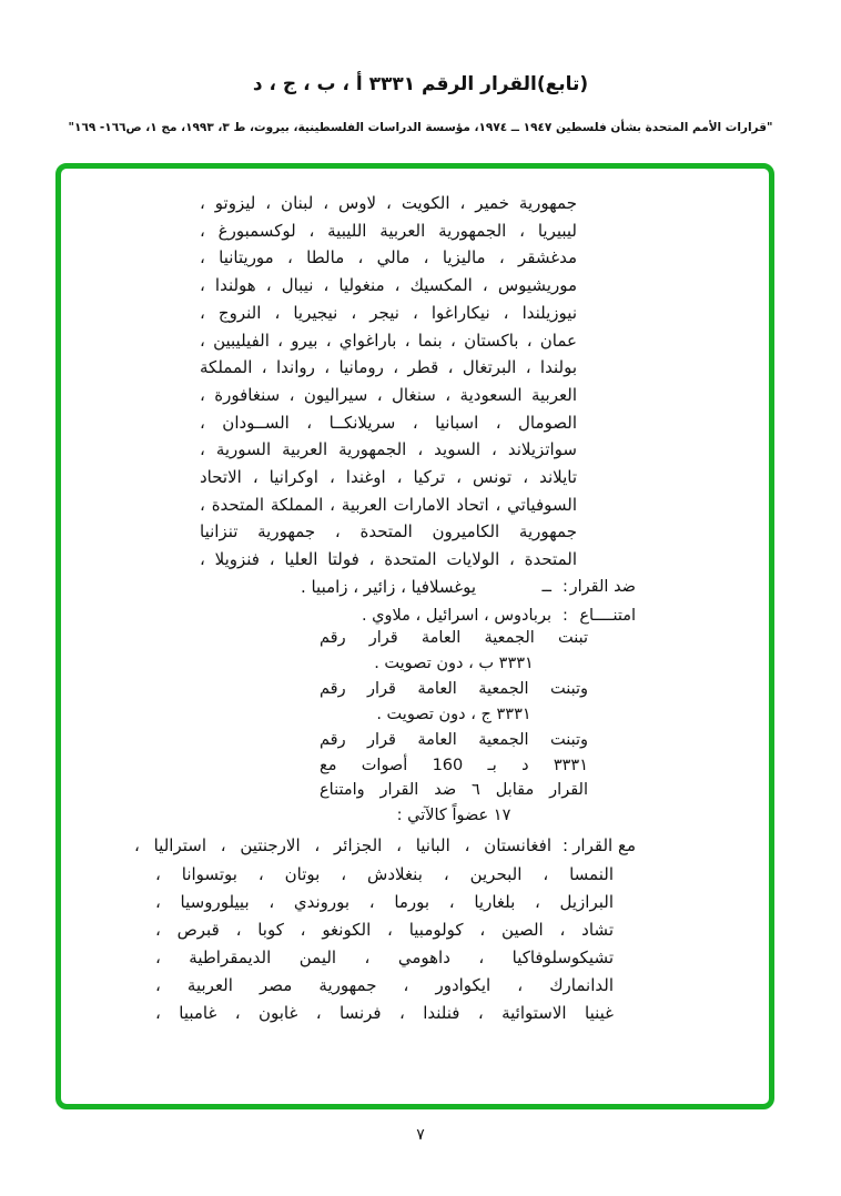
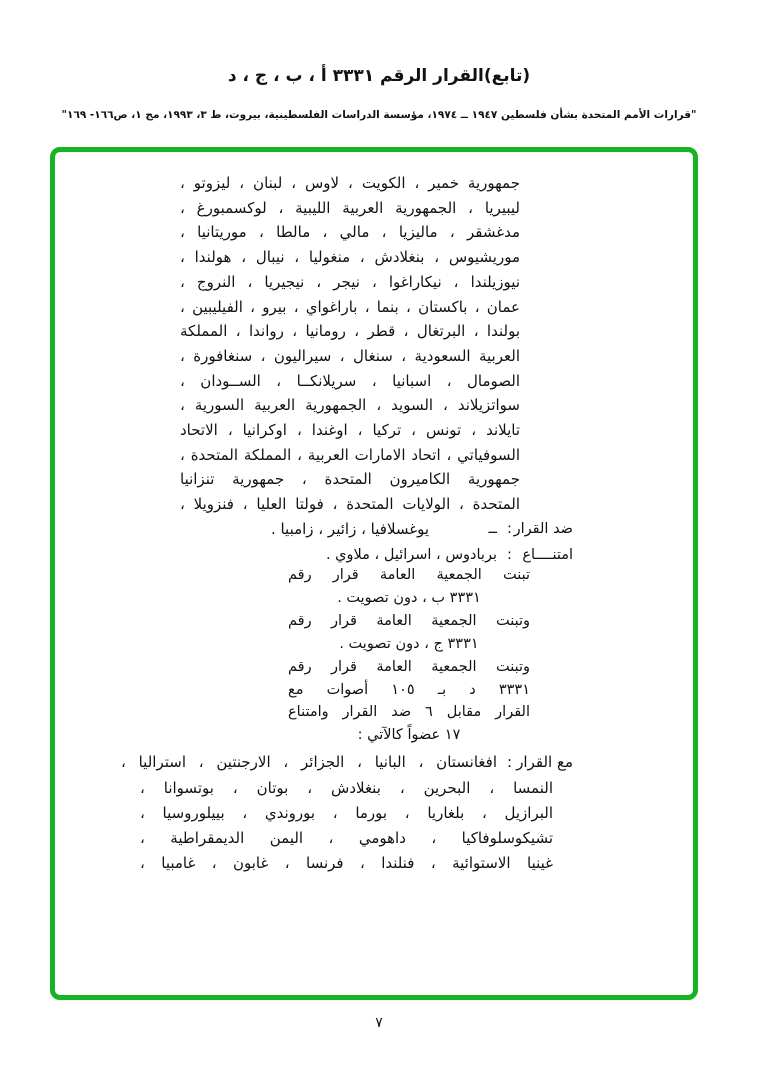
  (تابع)القرار الرقم ٣٣٣١ أ ، ب ، ج ، د
  "قرارات الأمم المتحدة بشأن فلسطين ١٩٤٧ ــ ١٩٧٤، مؤسسة الدراسات الفلسطينية، بيروت، ط ٣، ١٩٩٣، مج ١، ص١٦٦- ١٦٩"
  جمهورية خمير ، الكويت ، لاوس ، لبنان ، ليزوتو ،
  ليبيريا ، الجمهورية العربية الليبية ، لوكسمبورغ ،
  مدغشقر ، ماليزيا ، مالي ، مالطا ، موريتانيا ،
- موريشيوس ، المكسيك ، منغوليا ، نيبال ، هولندا ،
+ موريشيوس ، بنغلادش ، منغوليا ، نيبال ، هولندا ،
  نيوزيلندا ، نيكاراغوا ، نيجر ، نيجيريا ، النروج ،
  عمان ، باكستان ، بنما ، باراغواي ، بيرو ، الفيليبين ،
  بولندا ، البرتغال ، قطر ، رومانيا ، رواندا ، المملكة
  العربية السعودية ، سنغال ، سيراليون ، سنغافورة ،
  الصومال ، اسبانيا ، سريلانكــا ، الســودان ،
  سواتزيلاند ، السويد ، الجمهورية العربية السورية ،
  تايلاند ، تونس ، تركيا ، اوغندا ، اوكرانيا ، الاتحاد
  السوفياتي ، اتحاد الامارات العربية ، المملكة المتحدة ،
  جمهورية الكاميرون المتحدة ، جمهورية تنزانيا
  المتحدة ، الولايات المتحدة ، فولتا العليا ، فنزويلا ،
  يوغسلافيا ، زائير ، زامبيا .
  ضد القرار
  :
  ــ
  امتنــــاع
  :
  بربادوس ، اسرائيل ، ملاوي .
  تبنت الجمعية العامة قرار رقم
  ٣٣٣١ ب ، دون تصويت .
  وتبنت الجمعية العامة قرار رقم
  ٣٣٣١ ج ، دون تصويت .
  وتبنت الجمعية العامة قرار رقم
- ٣٣٣١ د بـ 160 أصوات مع
+ ٣٣٣١ د بـ ١٠٥ أصوات مع
  القرار مقابل ٦ ضد القرار وامتناع
  ١٧ عضواً كالآتي :
  مع القرار
  :
  افغانستان ، البانيا ، الجزائر ، الارجنتين ، استراليا ،
  النمسا ، البحرين ، بنغلادش ، بوتان ، بوتسوانا ،
  البرازيل ، بلغاريا ، بورما ، بوروندي ، بييلوروسيا ،
- تشاد ، الصين ، كولومبيا ، الكونغو ، كوبا ، قبرص ،
  تشيكوسلوفاكيا ، داهومي ، اليمن الديمقراطية ،
- الدانمارك ، ايكوادور ، جمهورية مصر العربية ،
  غينيا الاستوائية ، فنلندا ، فرنسا ، غابون ، غامبيا ،
  ٧
